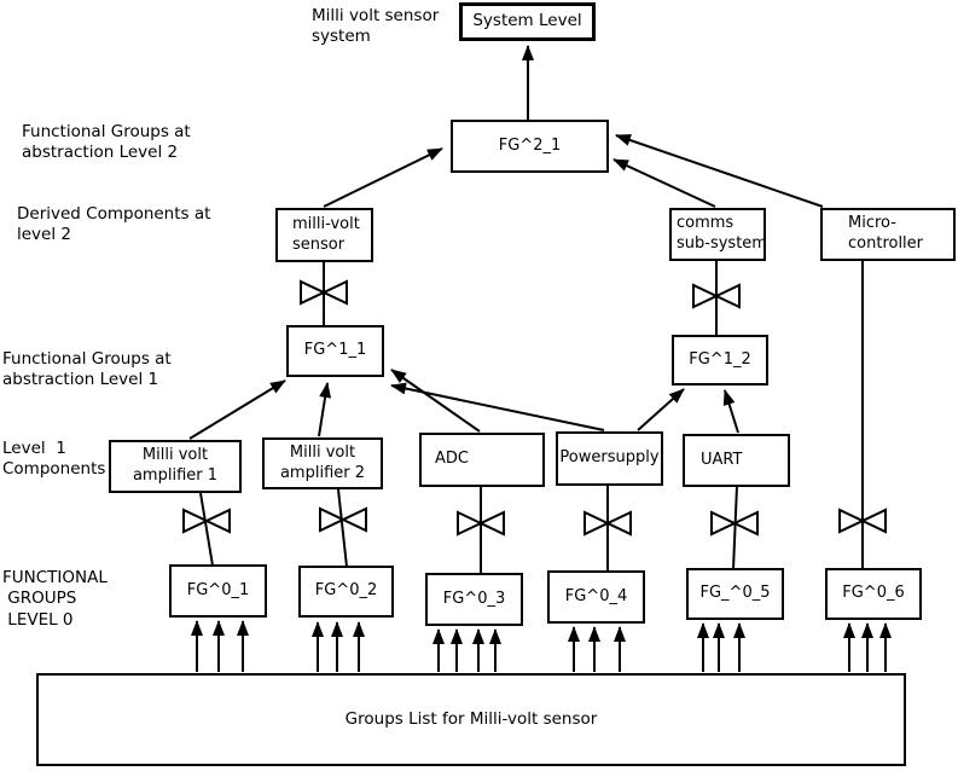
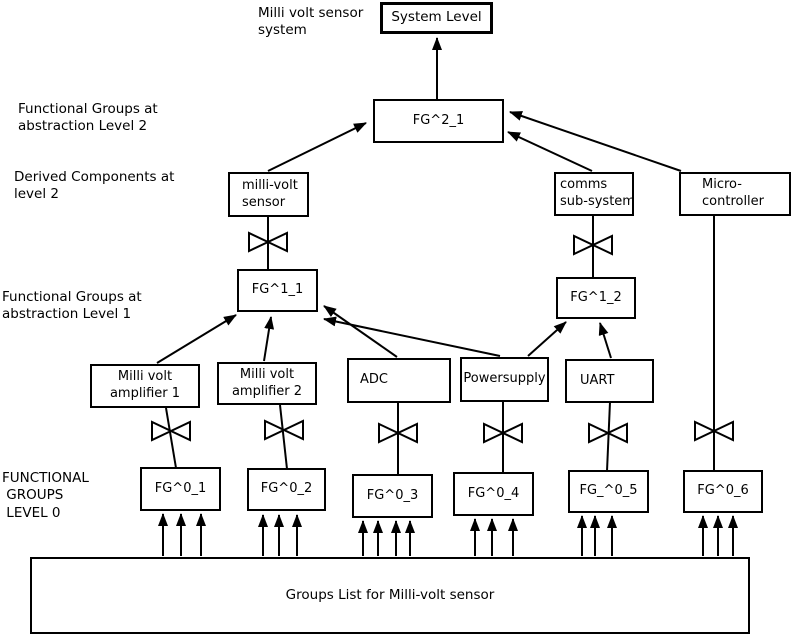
  Milli volt sensor
  system
  Functional Groups at
  abstraction Level 2
  Derived Components at
  level 2
  Functional Groups at
  abstraction Level 1
- Level 1
- Components
  FUNCTIONAL
  GROUPS
  LEVEL 0
  System Level
  FG^2_1
  milli-volt
  sensor
  comms
  sub-system
  Micro-
  controller
  FG^1_1
  FG^1_2
  Milli volt
  amplifier 1
  Milli volt
  amplifier 2
  ADC
  Powersupply
  UART
  FG^0_1
  FG^0_2
  FG^0_3
  FG^0_4
  FG_^0_5
  FG^0_6
  Groups List for Milli-volt sensor
